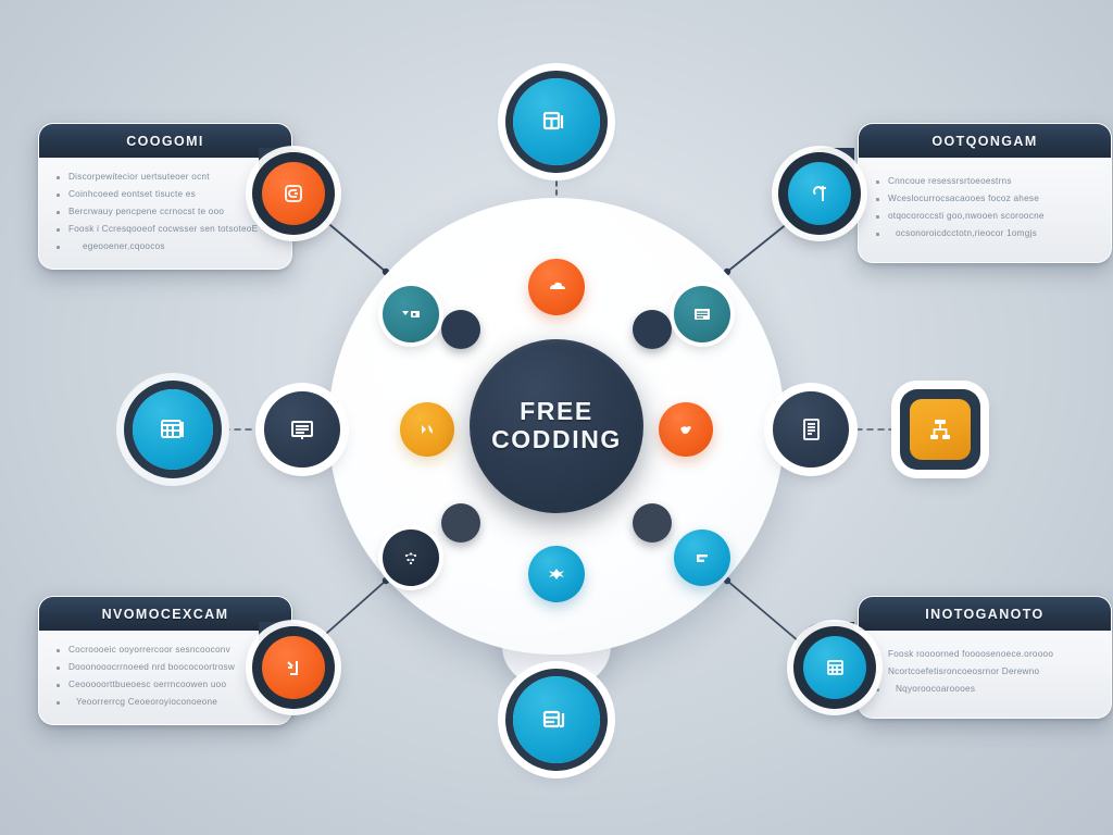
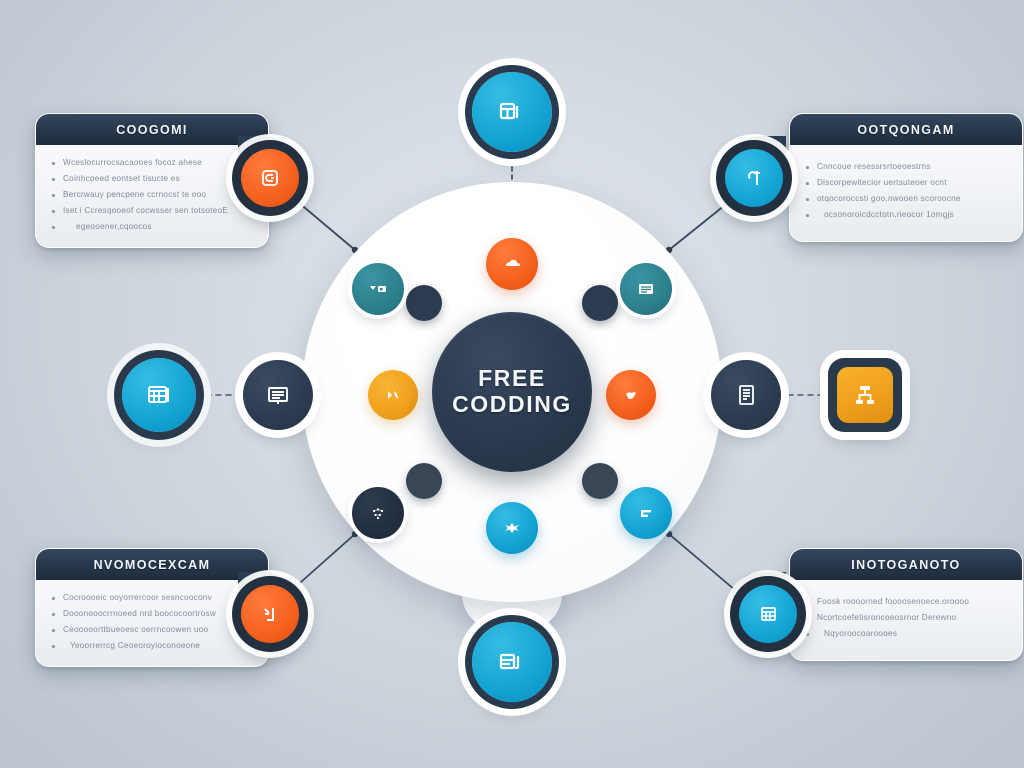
  FREE
  CODDING
  COOGOMI
- Discorpewitecior uertsuteoer ocnt
+ Wceslocurrocsacaooes focoz ahese
  Coinhcoeed eontset tisucte es
  Bercrwauy pencpene ccrnocst te ooo
- Foosk i Ccresqooeof cocwsser sen totsoteoE
+ Iset i Ccresqooeof cocwsser sen totsoteoE
  egeooener,cqoocos
  OOTQONGAM
  Cnncoue resessrsrtoeoestrns
- Wceslocurrocsacaooes focoz ahese
+ Discorpewitecior uertsuteoer ocnt
  otqocoroccsti goo,nwooen scoroocne
  ocsonoroicdcctotn,rieocor 1omgjs
  NVOMOCEXCAM
  Cocroooeic ooyorrercoor sesncooconv
  Dooonooocrrnoeed nrd boococoortrosw
  Ceooooorttbueoesc oerrncoowen uoo
  Yeoorrerrcg Ceoeoroyioconoeone
  INOTOGANOTO
  Foosk roooorned foooosenoece.oroooo
  Ncortcoefetisroncoeosrnor Derewno
  Nqyoroocoaroooes
